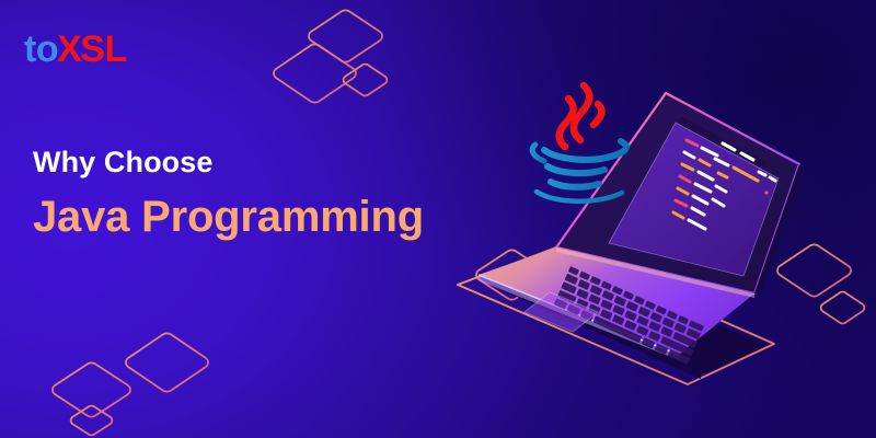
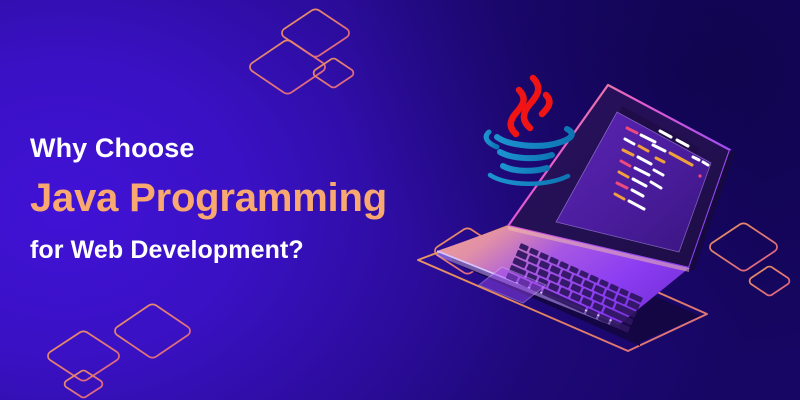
- toXSL
  Why Choose
  Java Programming
+ for Web Development?
